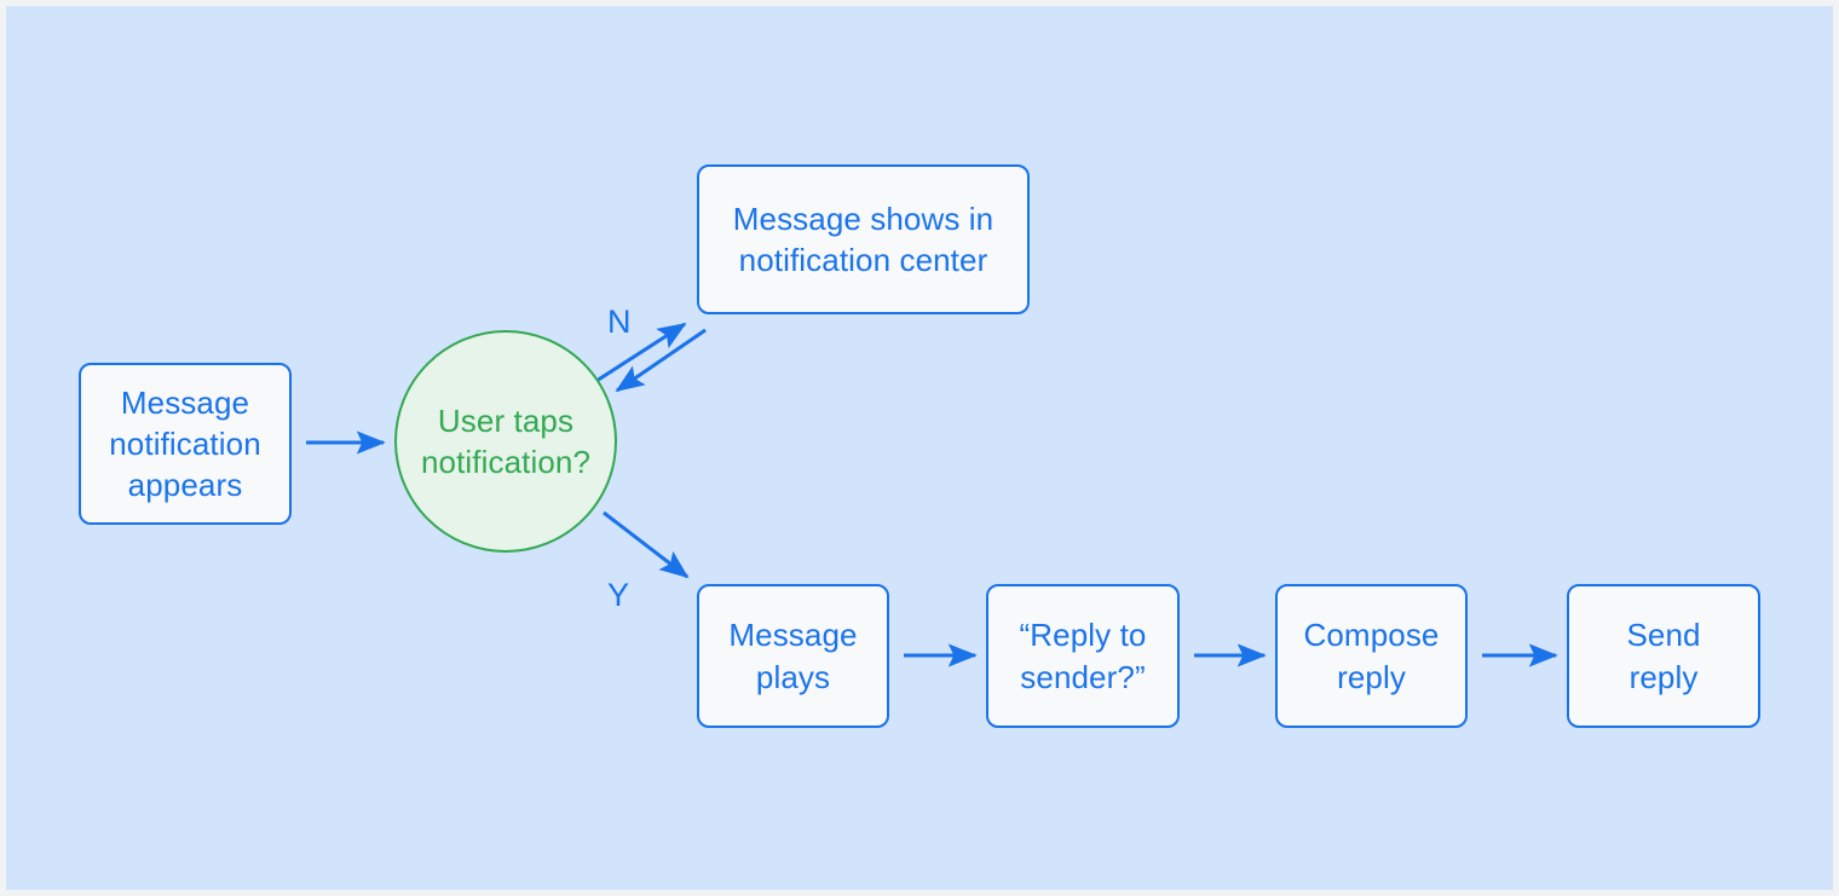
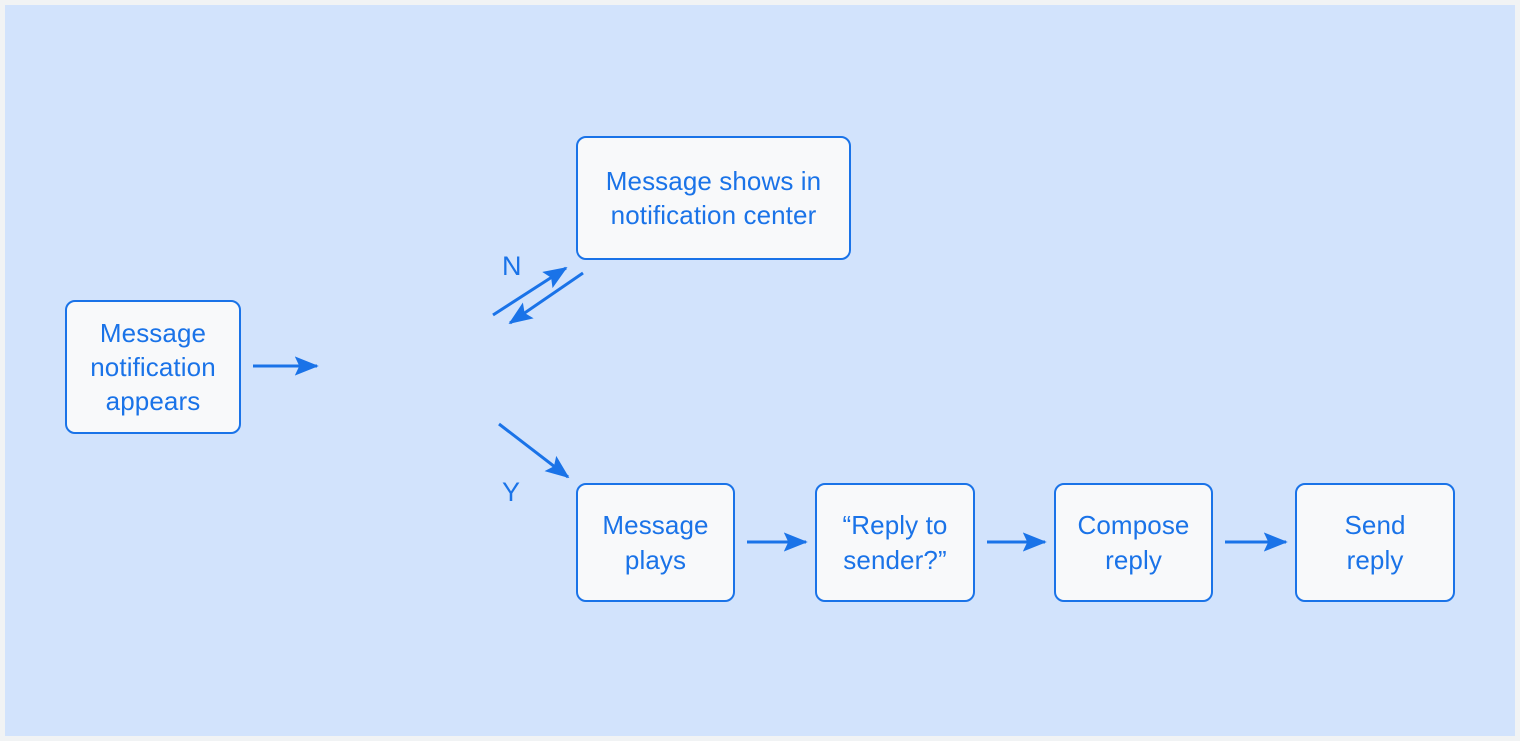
  Message
  notification
  appears
- User taps
- notification?
  Message shows in
  notification center
  Message
  plays
  “Reply to
  sender?”
  Compose
  reply
  Send
  reply
  N
  Y
